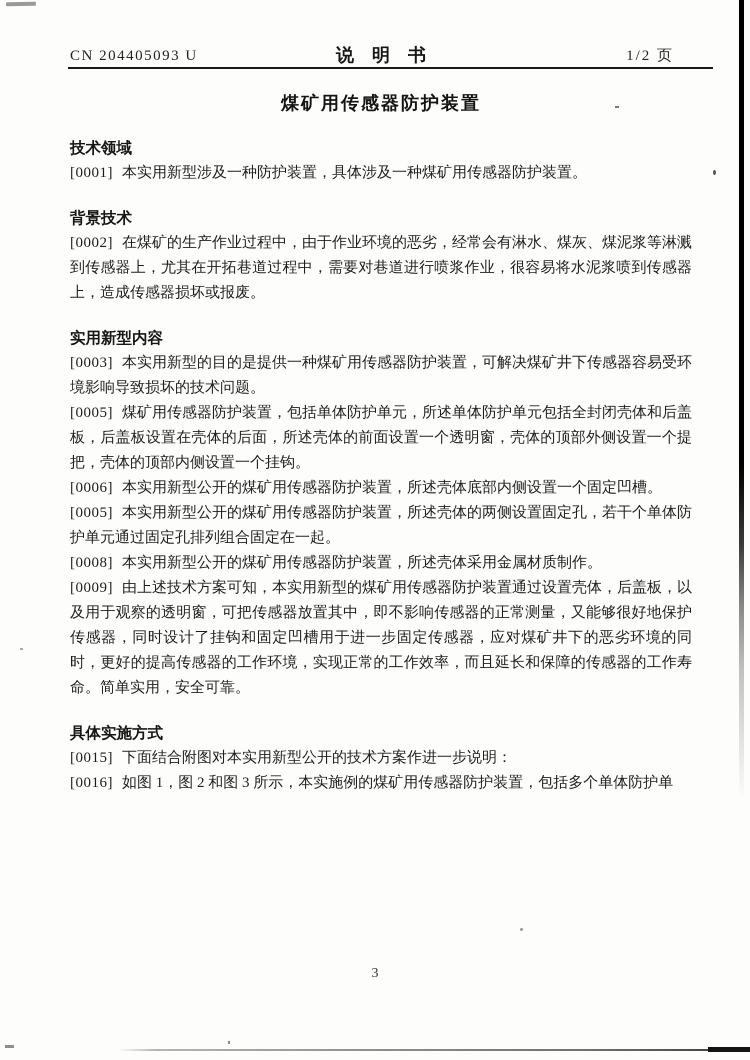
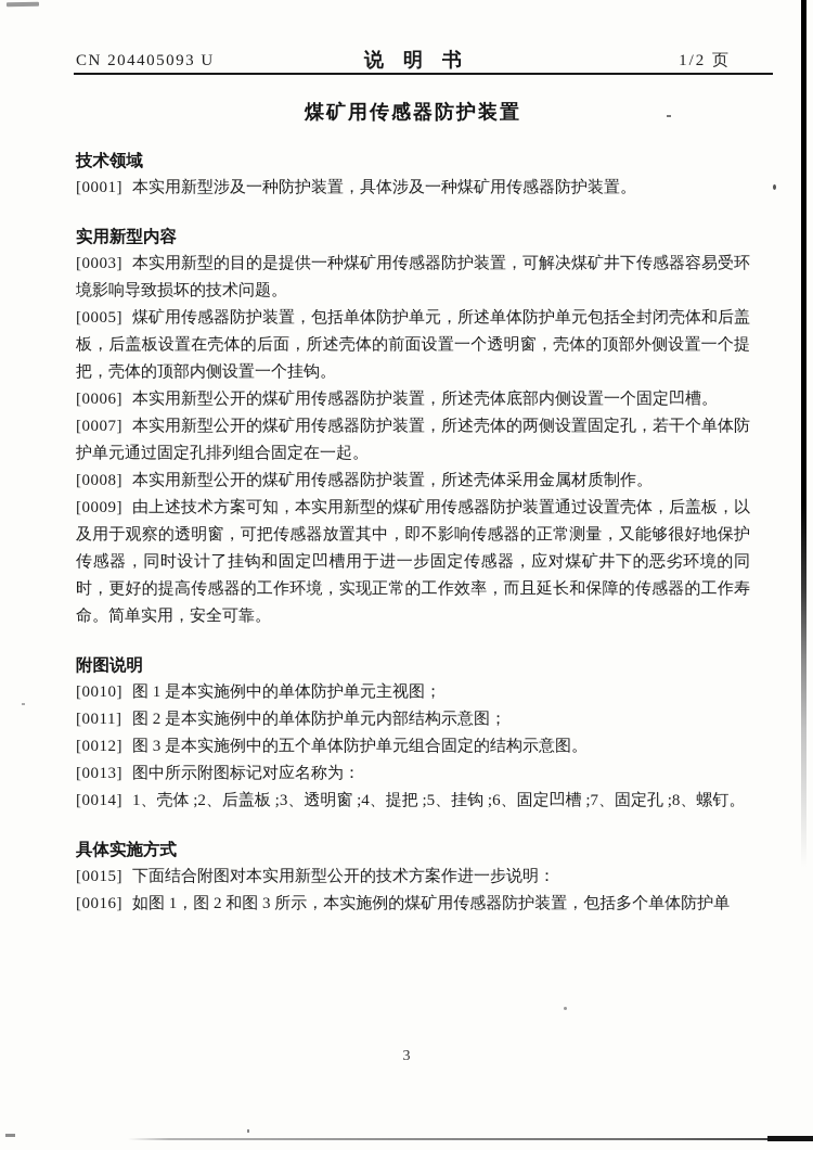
  CN 204405093 U
  说明书
  1/2 页
  煤矿用传感器防护装置
  技术领域
  [0001] 本实用新型涉及一种防护装置，具体涉及一种煤矿用传感器防护装置。
- 背景技术
- [0002] 在煤矿的生产作业过程中，由于作业环境的恶劣，经常会有淋水、煤灰、煤泥浆等淋溅到传感器上，尤其在开拓巷道过程中，需要对巷道进行喷浆作业，很容易将水泥浆喷到传感器上，造成传感器损坏或报废。
  实用新型内容
  [0003] 本实用新型的目的是提供一种煤矿用传感器防护装置，可解决煤矿井下传感器容易受环境影响导致损坏的技术问题。
  [0005] 煤矿用传感器防护装置，包括单体防护单元，所述单体防护单元包括全封闭壳体和后盖板，后盖板设置在壳体的后面，所述壳体的前面设置一个透明窗，壳体的顶部外侧设置一个提把，壳体的顶部内侧设置一个挂钩。
  [0006] 本实用新型公开的煤矿用传感器防护装置，所述壳体底部内侧设置一个固定凹槽。
- [0005] 本实用新型公开的煤矿用传感器防护装置，所述壳体的两侧设置固定孔，若干个单体防护单元通过固定孔排列组合固定在一起。
+ [0007] 本实用新型公开的煤矿用传感器防护装置，所述壳体的两侧设置固定孔，若干个单体防护单元通过固定孔排列组合固定在一起。
  [0008] 本实用新型公开的煤矿用传感器防护装置，所述壳体采用金属材质制作。
  [0009] 由上述技术方案可知，本实用新型的煤矿用传感器防护装置通过设置壳体，后盖板，以及用于观察的透明窗，可把传感器放置其中，即不影响传感器的正常测量，又能够很好地保护传感器，同时设计了挂钩和固定凹槽用于进一步固定传感器，应对煤矿井下的恶劣环境的同时，更好的提高传感器的工作环境，实现正常的工作效率，而且延长和保障的传感器的工作寿命。简单实用，安全可靠。
+ 附图说明
+ [0010] 图 1 是本实施例中的单体防护单元主视图；
+ [0011] 图 2 是本实施例中的单体防护单元内部结构示意图；
+ [0012] 图 3 是本实施例中的五个单体防护单元组合固定的结构示意图。
+ [0013] 图中所示附图标记对应名称为：
+ [0014] 1、壳体 ;2、后盖板 ;3、透明窗 ;4、提把 ;5、挂钩 ;6、固定凹槽 ;7、固定孔 ;8、螺钉。
  具体实施方式
  [0015] 下面结合附图对本实用新型公开的技术方案作进一步说明：
  [0016] 如图 1，图 2 和图 3 所示，本实施例的煤矿用传感器防护装置，包括多个单体防护单
  3
